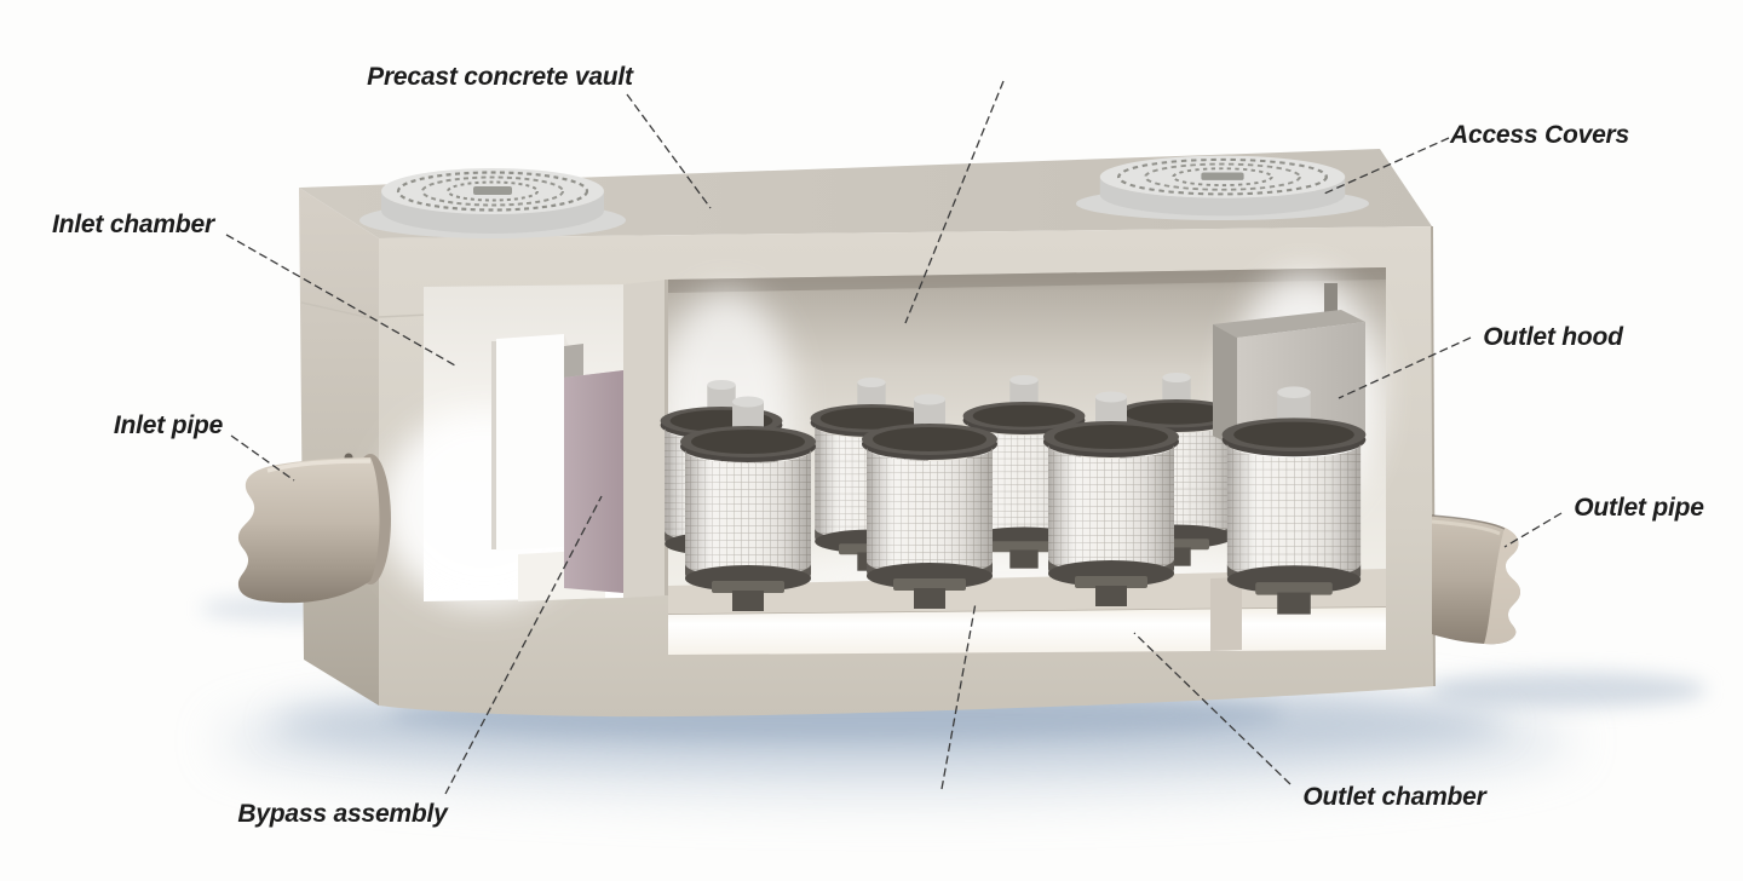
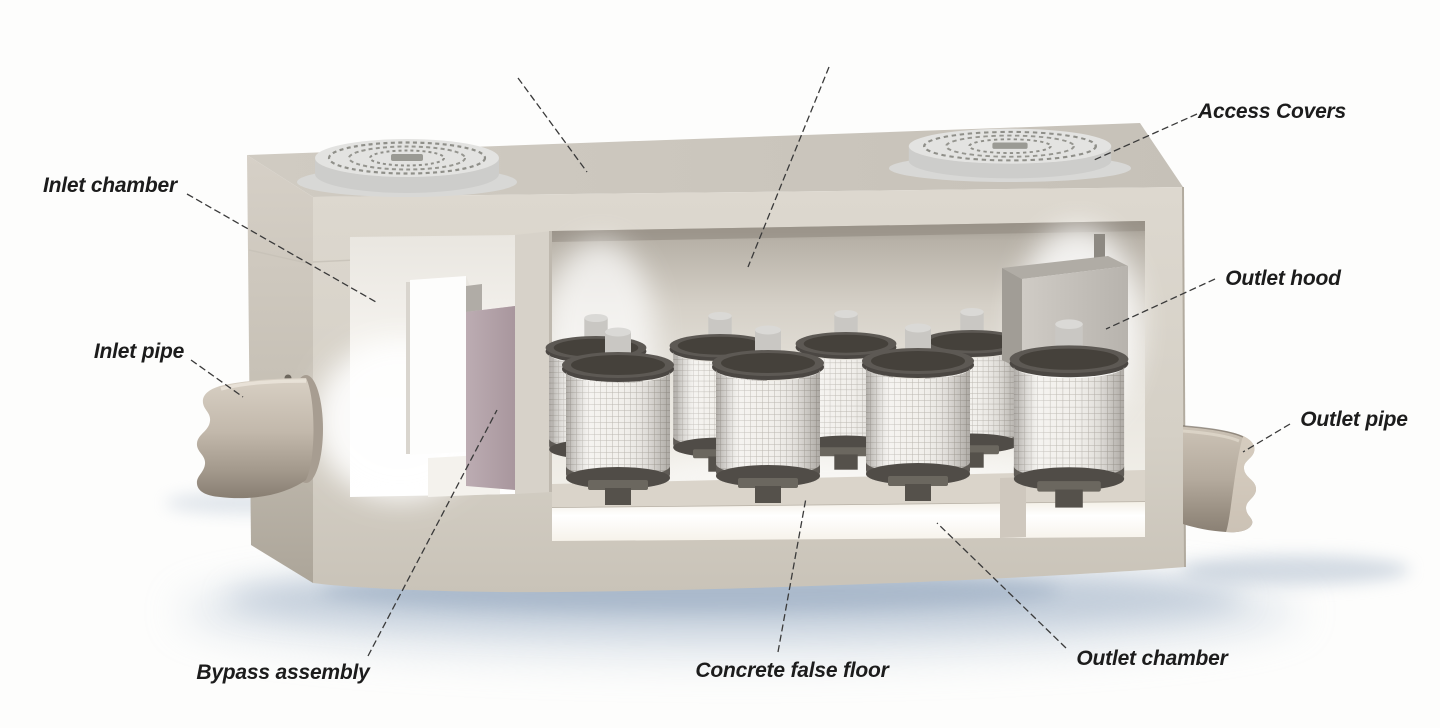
- Precast concrete vault
  Access Covers
  Inlet chamber
  Inlet pipe
  Outlet hood
  Outlet pipe
  Bypass assembly
+ Concrete false floor
  Outlet chamber
